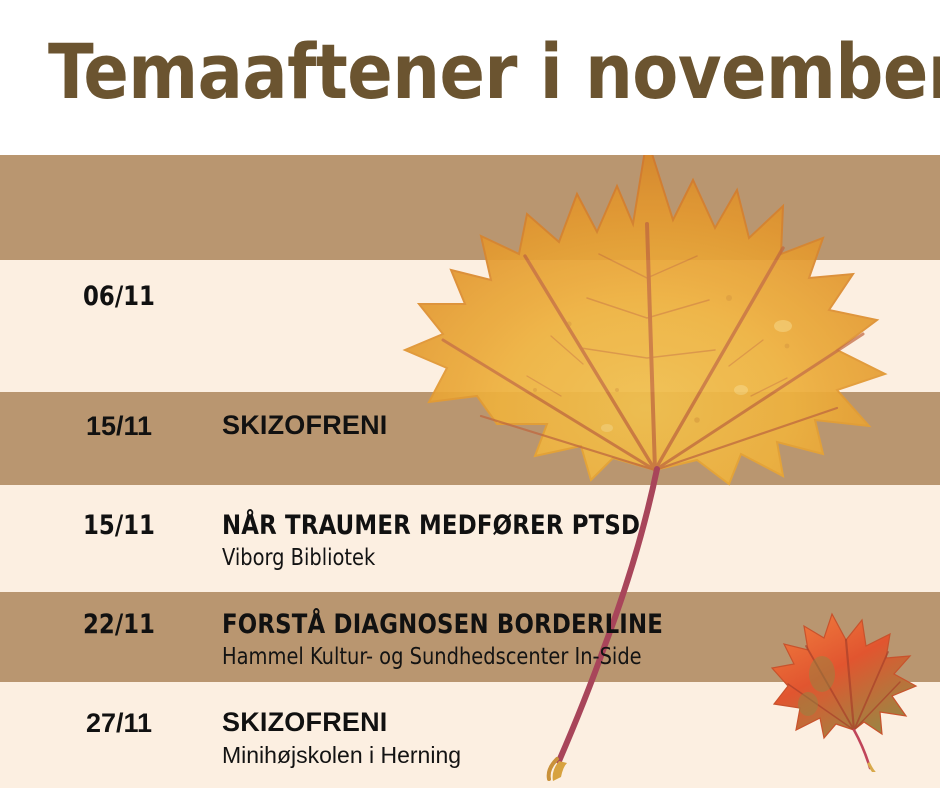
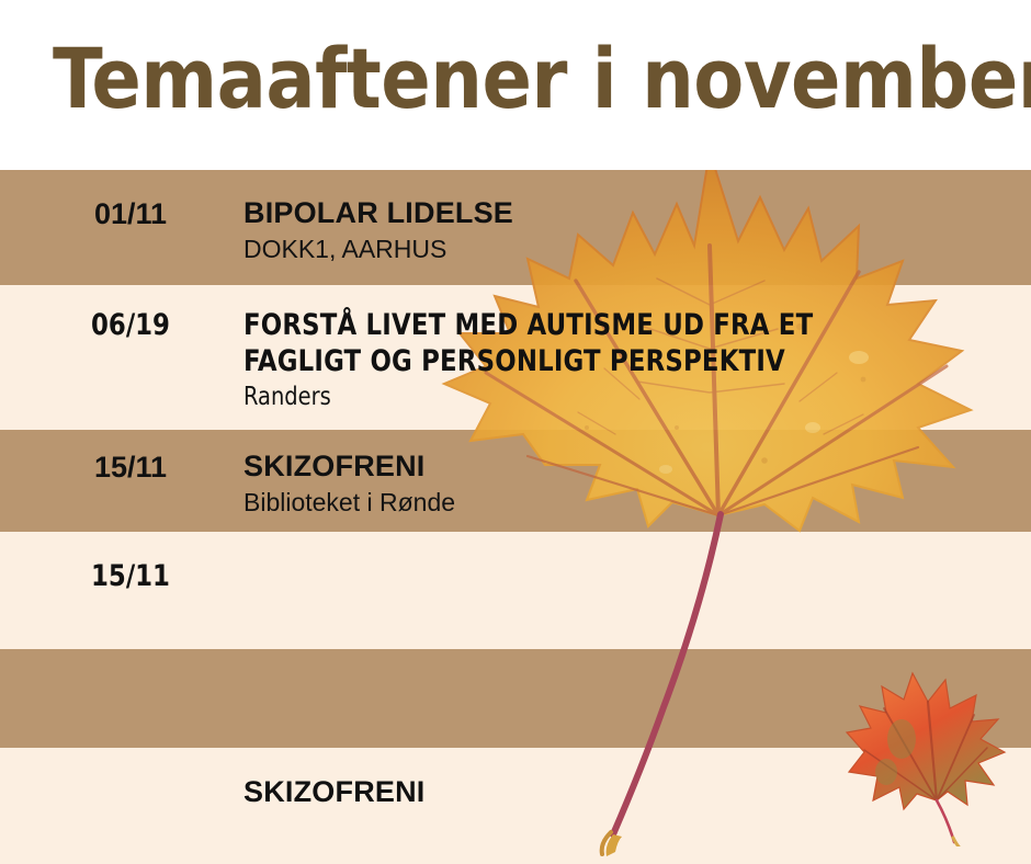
+ 01/11
+ BIPOLAR LIDELSE
+ DOKK1, AARHUS
- 06/11
+ 06/19
+ FORSTÅ LIVET MED AUTISME UD FRA ET
+ FAGLIGT OG PERSONLIGT PERSPEKTIV
+ Randers
  15/11
  SKIZOFRENI
+ Biblioteket i Rønde
  15/11
- NÅR TRAUMER MEDFØRER PTSD
- Viborg Bibliotek
- 22/11
- FORSTÅ DIAGNOSEN BORDERLINE
- Hammel Kultur- og Sundhedscenter In-Side
- 27/11
  SKIZOFRENI
- Minihøjskolen i Herning
  Temaaftener i novembe
